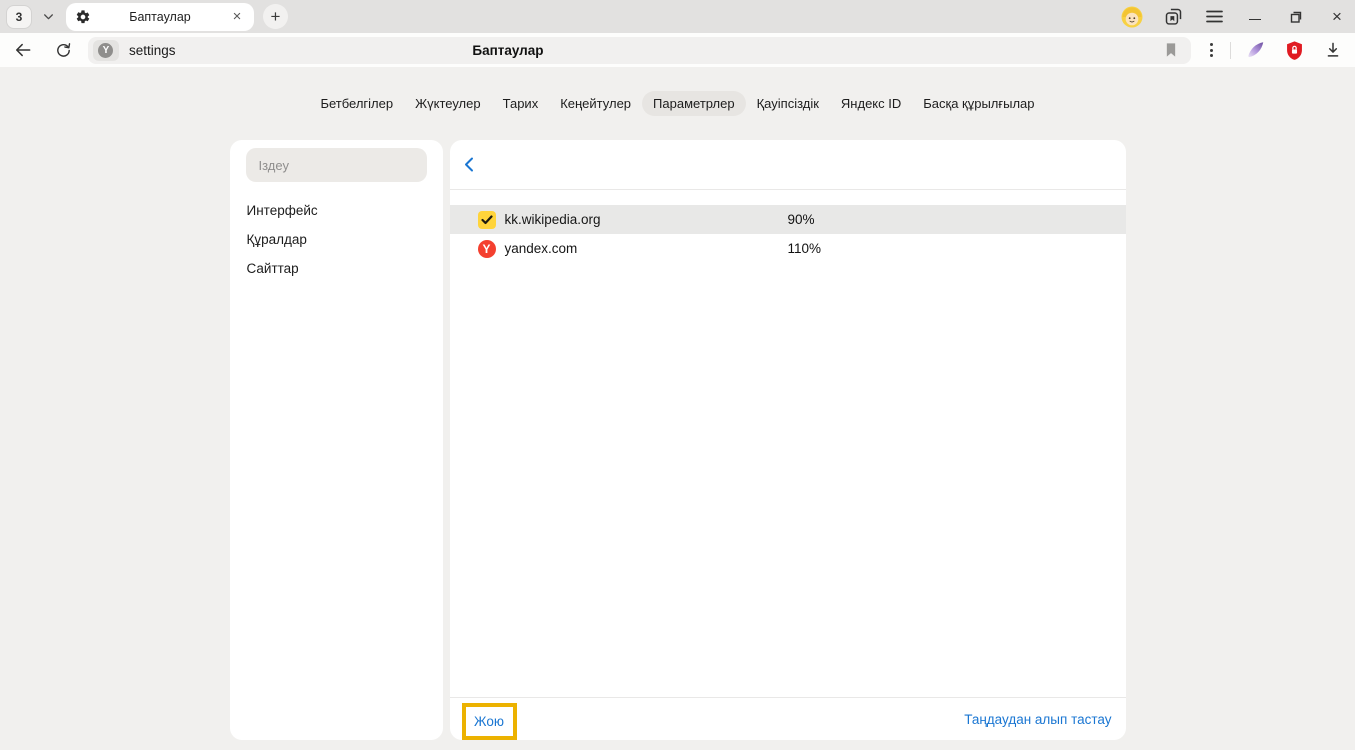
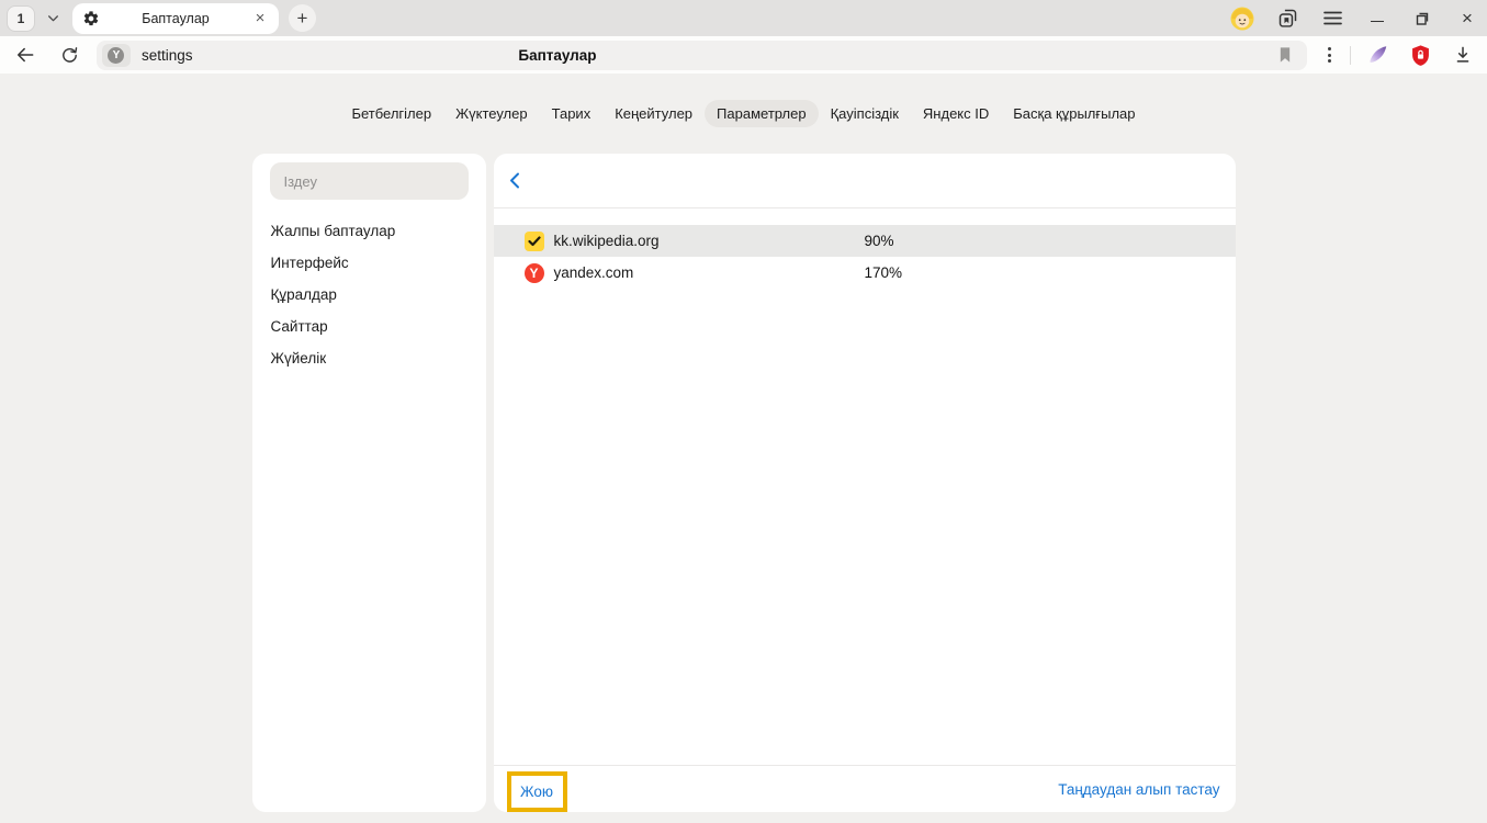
- 3
+ 1
  Баптаулар
  ×
  +
  ×
  Y
  settings
  Баптаулар
  Бетбелгілер
  Жүктеулер
  Тарих
  Кеңейтулер
  Параметрлер
  Қауіпсіздік
  Яндекс ID
  Басқа құрылғылар
  Іздеу
+ Жалпы баптаулар
  Интерфейс
  Құралдар
  Сайттар
+ Жүйелік
  kk.wikipedia.org
  90%
  Y
  yandex.com
- 110%
+ 170%
  Жою
  Таңдаудан алып тастау
